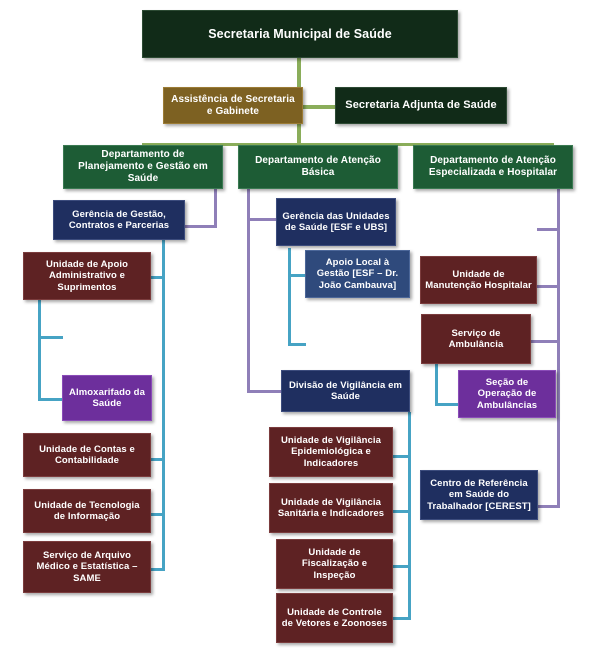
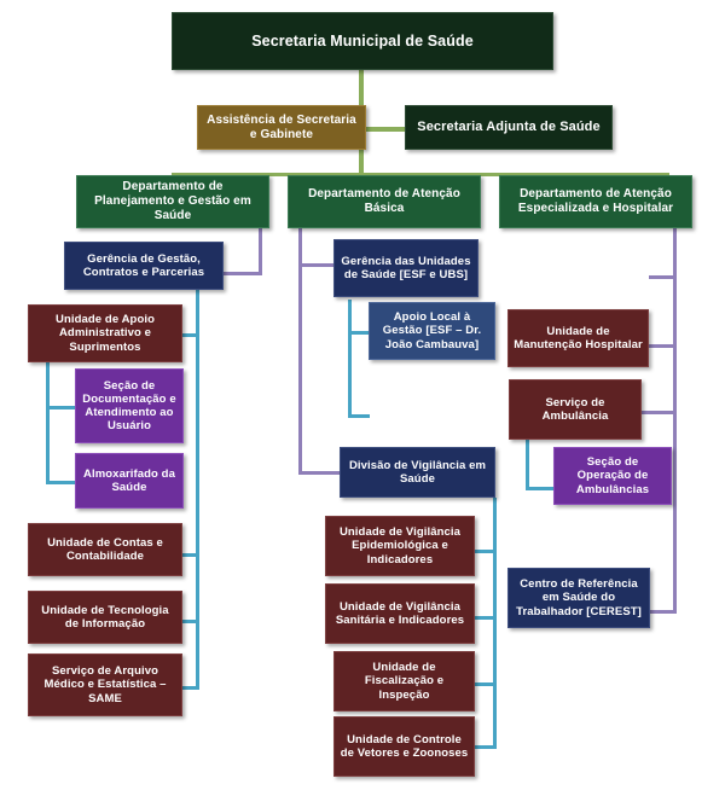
  Secretaria Municipal de Saúde
  Assistência de Secretaria e Gabinete
  Secretaria Adjunta de Saúde
  Departamento de Planejamento e Gestão em Saúde
  Departamento de Atenção Básica
  Departamento de Atenção Especializada e Hospitalar
  Gerência de Gestão, Contratos e Parcerias
  Unidade de Apoio Administrativo e Suprimentos
+ Seção de Documentação e Atendimento ao Usuário
  Almoxarifado da Saúde
  Unidade de Contas e Contabilidade
  Unidade de Tecnologia de Informação
  Serviço de Arquivo Médico e Estatística – SAME
  Gerência das Unidades de Saúde [ESF e UBS]
  Apoio Local à Gestão [ESF – Dr. João Cambauva]
  Divisão de Vigilância em Saúde
  Unidade de Vigilância Epidemiológica e Indicadores
  Unidade de Vigilância Sanitária e Indicadores
  Unidade de Fiscalização e Inspeção
  Unidade de Controle de Vetores e Zoonoses
  Unidade de Manutenção Hospitalar
  Serviço de Ambulância
  Seção de Operação de Ambulâncias
  Centro de Referência em Saúde do Trabalhador [CEREST]
